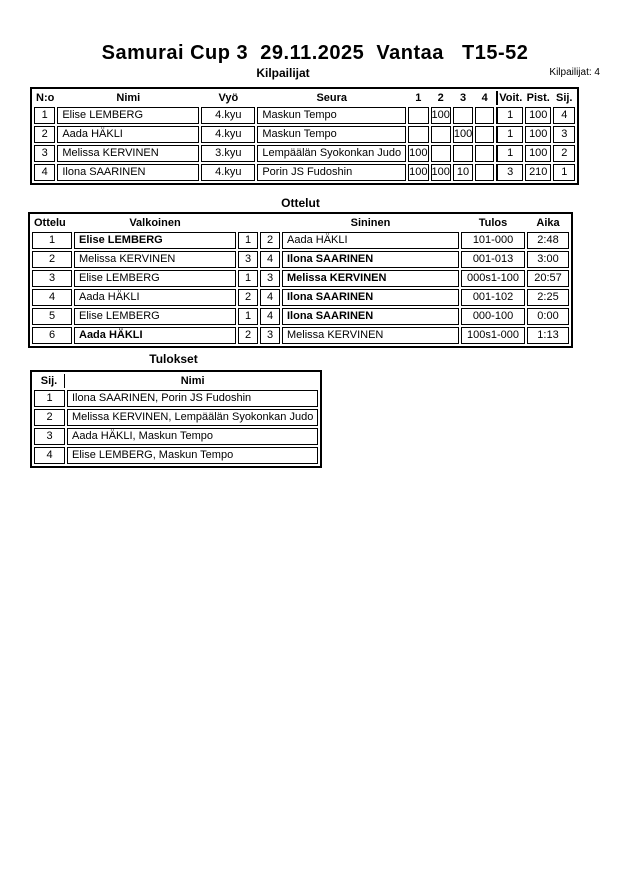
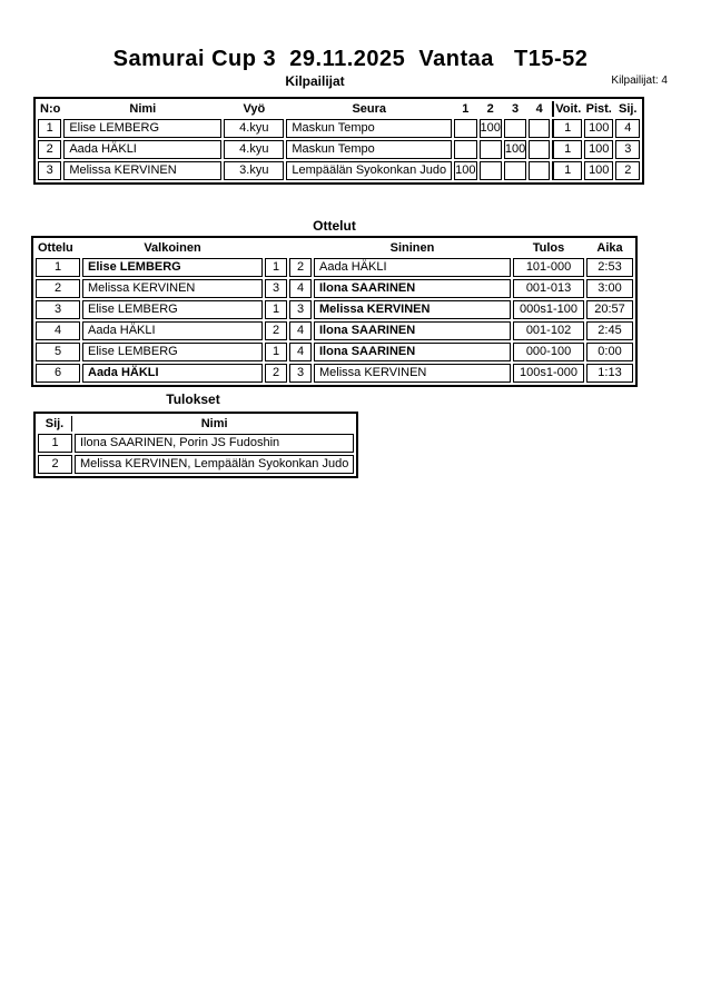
  Samurai Cup 3 29.11.2025 Vantaa T15-52
  Kilpailijat: 4
  Kilpailijat
  N:o	Nimi	Vyö	Seura	1	2	3	4	Voit.	Pist.	Sij.
  1	Elise LEMBERG	4.kyu	Maskun Tempo		100			1	100	4
  2	Aada HÄKLI	4.kyu	Maskun Tempo			100		1	100	3
  3	Melissa KERVINEN	3.kyu	Lempäälän Syokonkan Judo	100				1	100	2
- 4	Ilona SAARINEN	4.kyu	Porin JS Fudoshin	100	100	10		3	210	1
  Ottelut
  Ottelu	Valkoinen			Sininen	Tulos	Aika
- 1	Elise LEMBERG	1	2	Aada HÄKLI	101-000	2:48
+ 1	Elise LEMBERG	1	2	Aada HÄKLI	101-000	2:53
  2	Melissa KERVINEN	3	4	Ilona SAARINEN	001-013	3:00
  3	Elise LEMBERG	1	3	Melissa KERVINEN	000s1-100	20:57
- 4	Aada HÄKLI	2	4	Ilona SAARINEN	001-102	2:25
+ 4	Aada HÄKLI	2	4	Ilona SAARINEN	001-102	2:45
  5	Elise LEMBERG	1	4	Ilona SAARINEN	000-100	0:00
  6	Aada HÄKLI	2	3	Melissa KERVINEN	100s1-000	1:13
  Tulokset
  Sij.	Nimi
  1	Ilona SAARINEN, Porin JS Fudoshin
  2	Melissa KERVINEN, Lempäälän Syokonkan Judo
- 3	Aada HÄKLI, Maskun Tempo
- 4	Elise LEMBERG, Maskun Tempo
